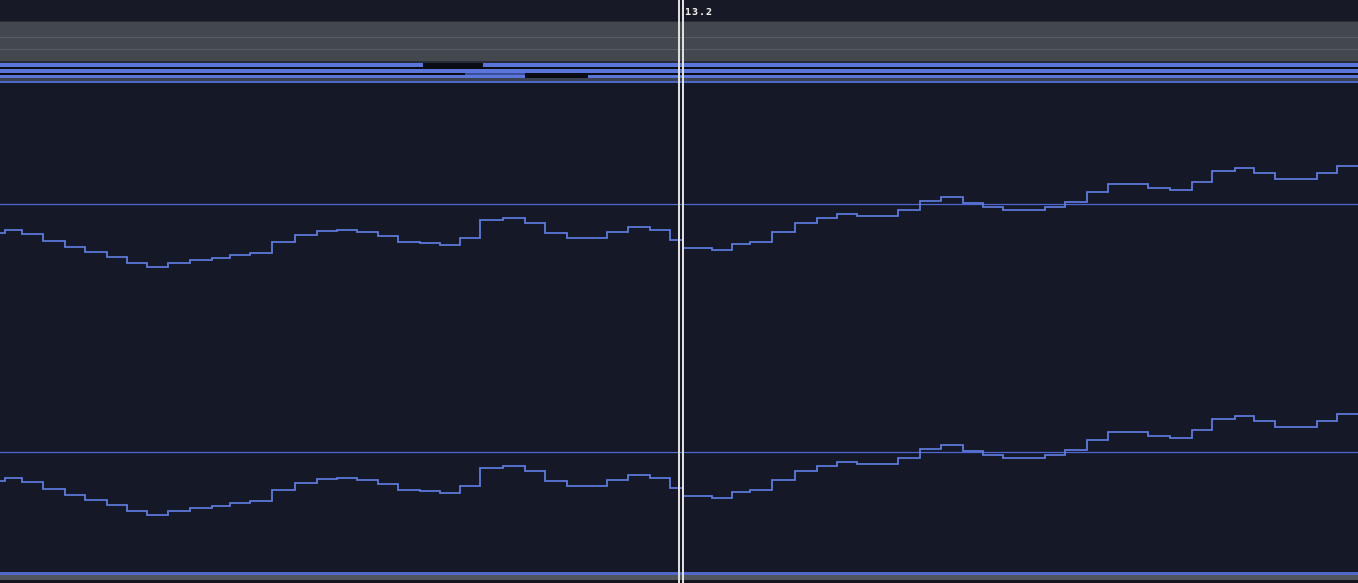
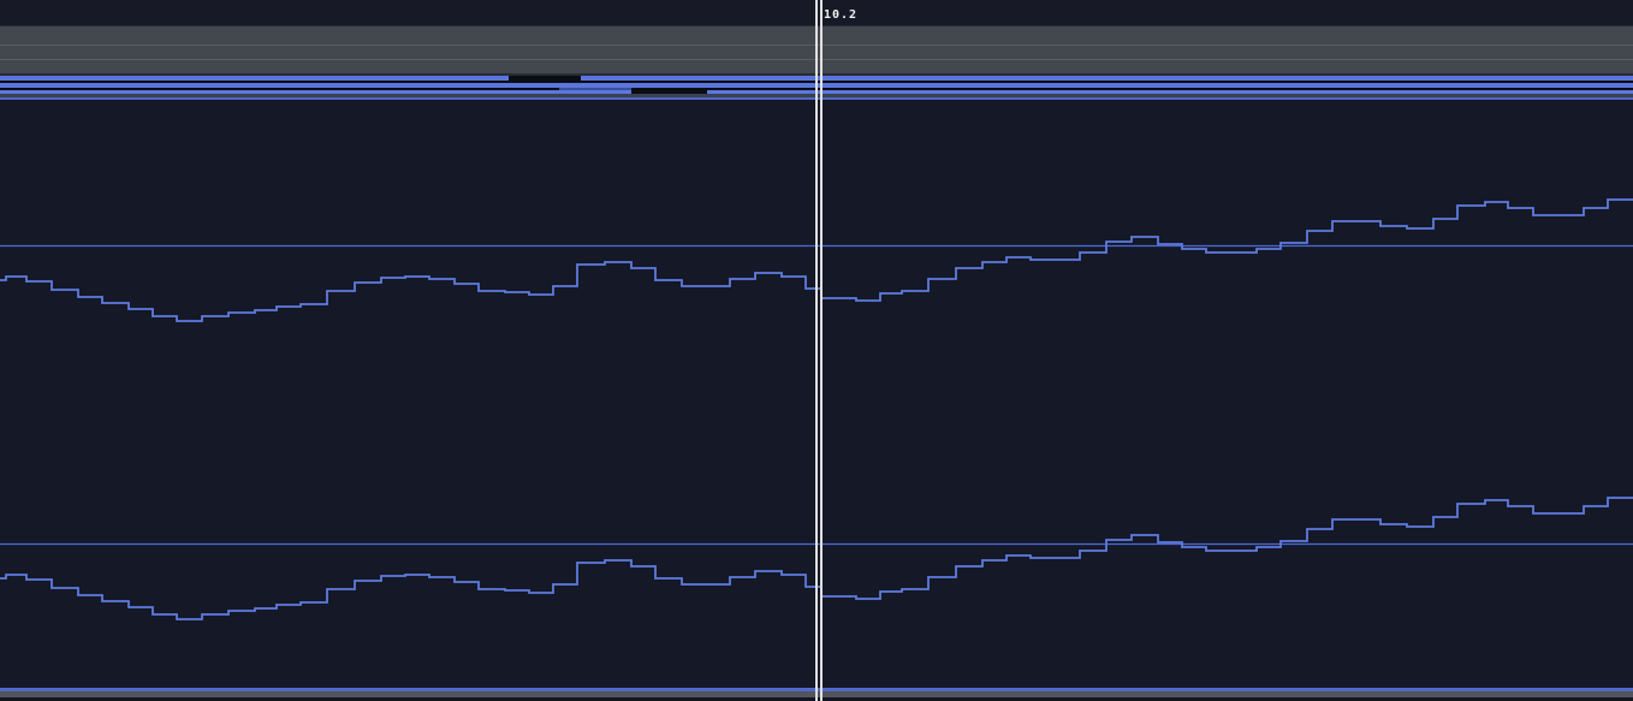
- 13.2
+ 10.2
